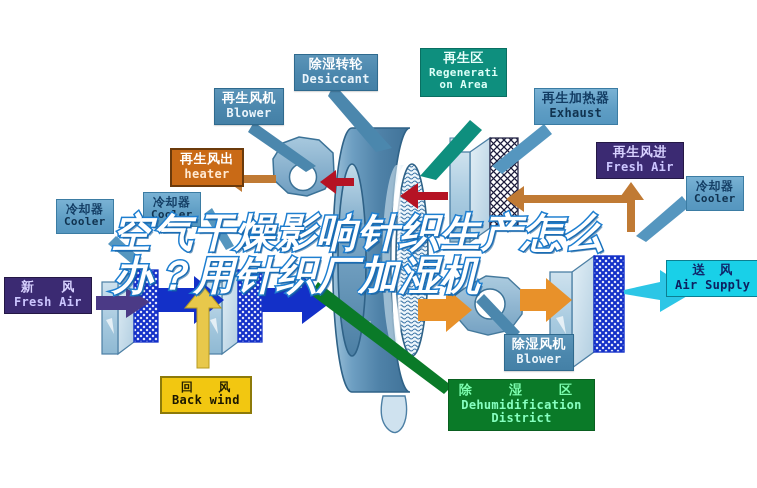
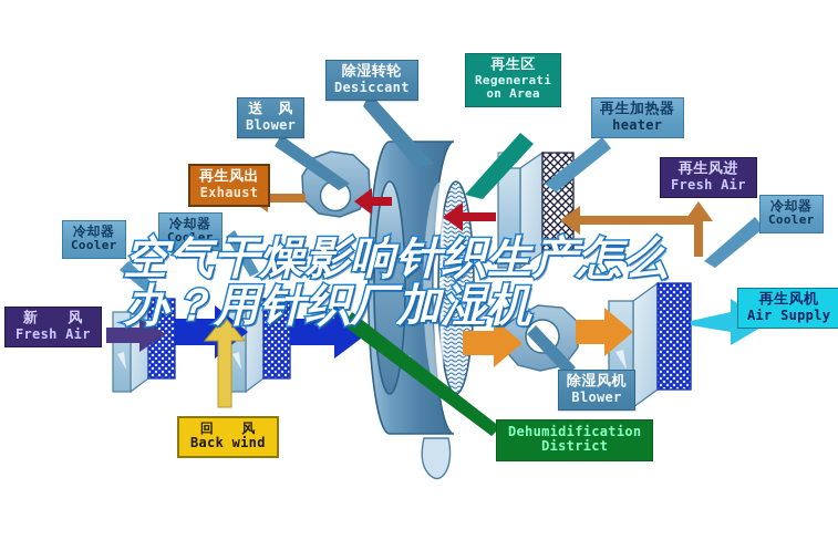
  除湿转轮
  Desiccant
- 再生风机
+ 送 风
  Blower
  再生风出
- heater
+ Exhaust
  冷却器
  Cooler
  冷却器
  Cooler
  再生区
  Regenerati
  on Area
  再生加热器
- Exhaust
+ heater
  再生风进
  Fresh Air
  冷却器
  Cooler
  新 风
  Fresh Air
  回 风
  Back wind
- 除 湿 区
  Dehumidification
  District
  除湿风机
  Blower
- 送 风
+ 再生风机
  Air Supply
  空气干燥影响针织生产怎么
  办？用针织厂加湿机
